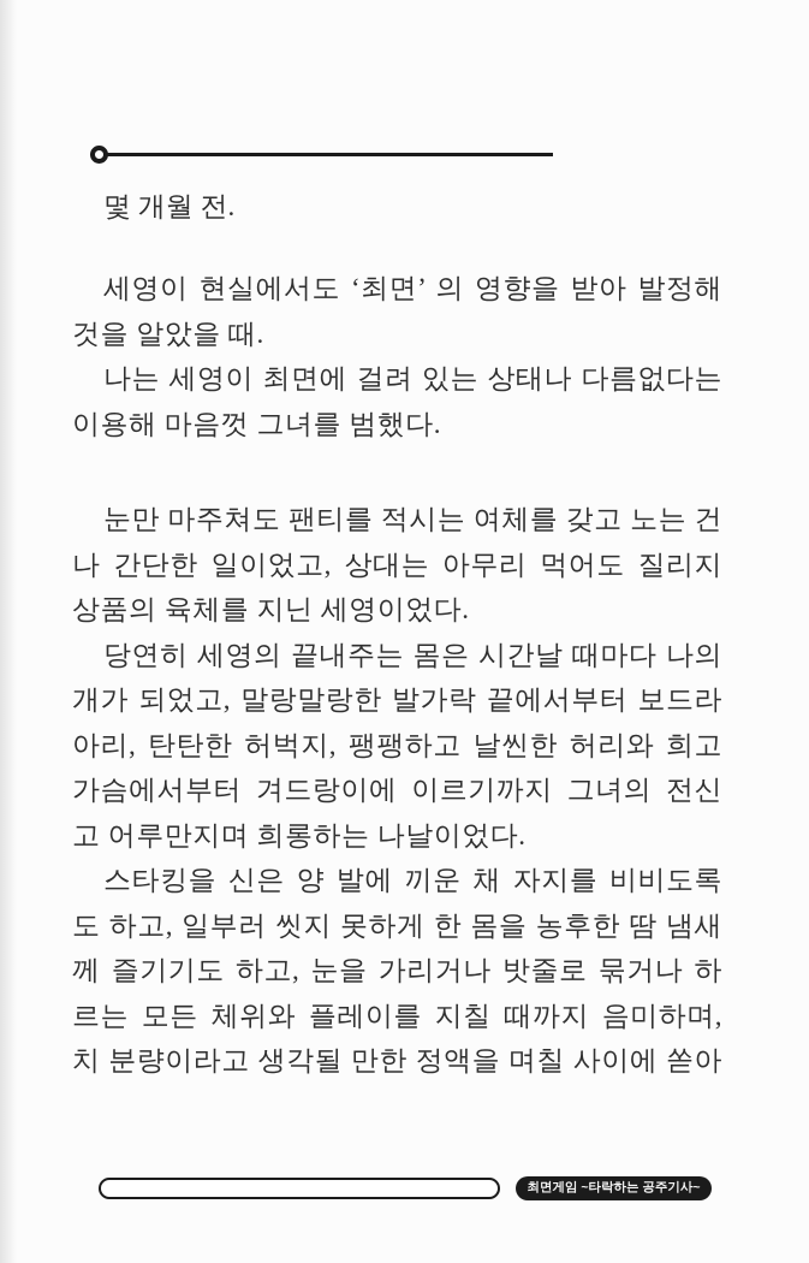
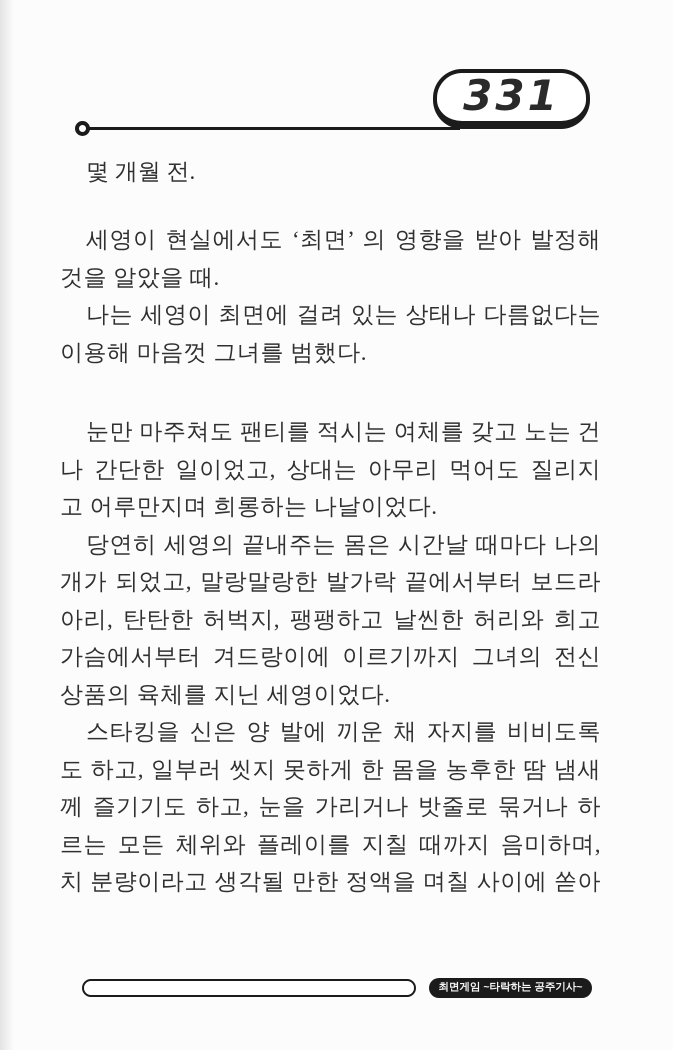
+ 331
  몇 개월 전.
  세영이 현실에서도 ‘최면’ 의 영향을 받아 발정해
  것을 알았을 때.
  나는 세영이 최면에 걸려 있는 상태나 다름없다는
  이용해 마음껏 그녀를 범했다.
  눈만 마주쳐도 팬티를 적시는 여체를 갖고 노는 건
  나 간단한 일이었고, 상대는 아무리 먹어도 질리지
- 상품의 육체를 지닌 세영이었다.
+ 고 어루만지며 희롱하는 나날이었다.
  당연히 세영의 끝내주는 몸은 시간날 때마다 나의
  개가 되었고, 말랑말랑한 발가락 끝에서부터 보드라
  아리, 탄탄한 허벅지, 팽팽하고 날씬한 허리와 희고
  가슴에서부터 겨드랑이에 이르기까지 그녀의 전신
- 고 어루만지며 희롱하는 나날이었다.
+ 상품의 육체를 지닌 세영이었다.
  스타킹을 신은 양 발에 끼운 채 자지를 비비도록
  도 하고, 일부러 씻지 못하게 한 몸을 농후한 땀 냄새
  께 즐기기도 하고, 눈을 가리거나 밧줄로 묶거나 하
  르는 모든 체위와 플레이를 지칠 때까지 음미하며,
  치 분량이라고 생각될 만한 정액을 며칠 사이에 쏟아
  최면게임 ~타락하는 공주기사~
